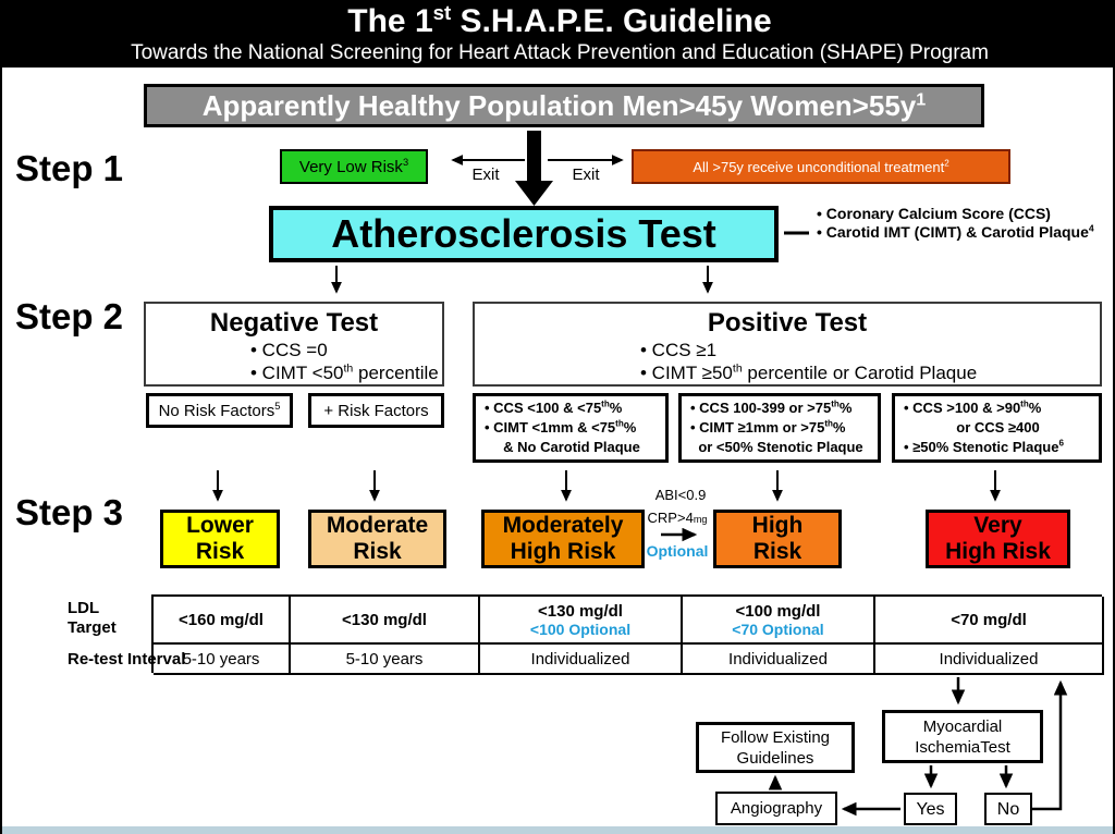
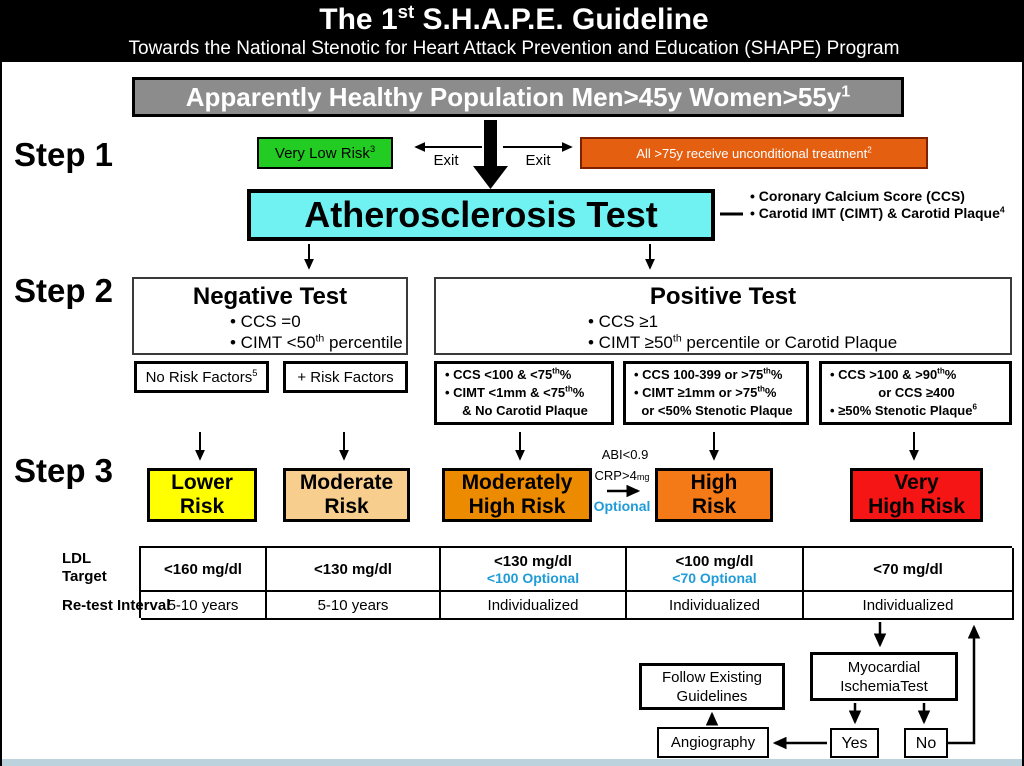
  The 1st S.H.A.P.E. Guideline
- Towards the National Screening for Heart Attack Prevention and Education (SHAPE) Program
+ Towards the National Stenotic for Heart Attack Prevention and Education (SHAPE) Program
  Apparently Healthy Population Men>45y Women>55y1
  Step 1
  Step 2
  Step 3
  Very Low Risk3
  Exit
  Exit
  All >75y receive unconditional treatment2
  Atherosclerosis Test
  • Coronary Calcium Score (CCS)
  • Carotid IMT (CIMT) & Carotid Plaque4
  Negative Test
  • CCS =0
  • CIMT <50th percentile
  No Risk Factors5
  + Risk Factors
  Positive Test
  • CCS ≥1
  • CIMT ≥50th percentile or Carotid Plaque
  • CCS <100 & <75th%
  • CIMT <1mm & <75th%
  & No Carotid Plaque
  • CCS 100-399 or >75th%
  • CIMT ≥1mm or >75th%
  or <50% Stenotic Plaque
  • CCS >100 & >90th%
  or CCS ≥400
  • ≥50% Stenotic Plaque6
  Lower
  Risk
  Moderate
  Risk
  Moderately
  High Risk
  ABI<0.9
  CRP>4mg
  Optional
  High
  Risk
  Very
  High Risk
  LDL
  Target
  Re-test Interval
  <160 mg/dl
  <130 mg/dl
  <130 mg/dl
  <100 Optional
  <100 mg/dl
  <70 Optional
  <70 mg/dl
  5-10 years
  5-10 years
  Individualized
  Individualized
  Individualized
  Follow Existing
  Guidelines
  Myocardial
  IschemiaTest
  Angiography
  Yes
  No
